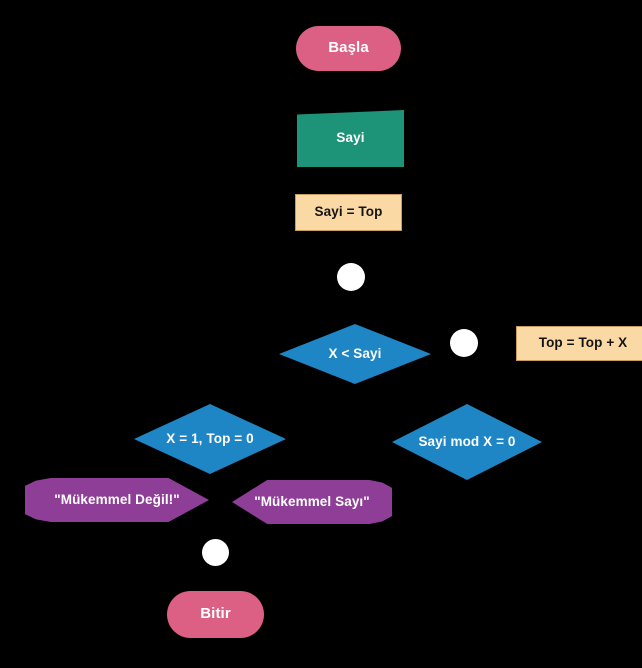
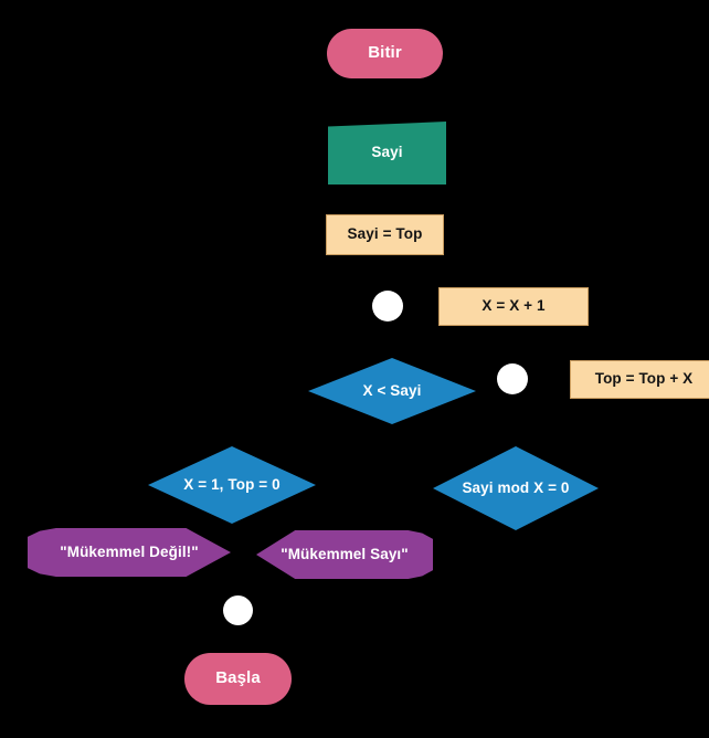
- Başla
+ Bitir
  Sayi
  Sayi = Top
+ X = X + 1
  Top = Top + X
  X < Sayi
  X = 1, Top = 0
  Sayi mod X = 0
  "Mükemmel Değil!"
  "Mükemmel Sayı"
- Bitir
+ Başla
